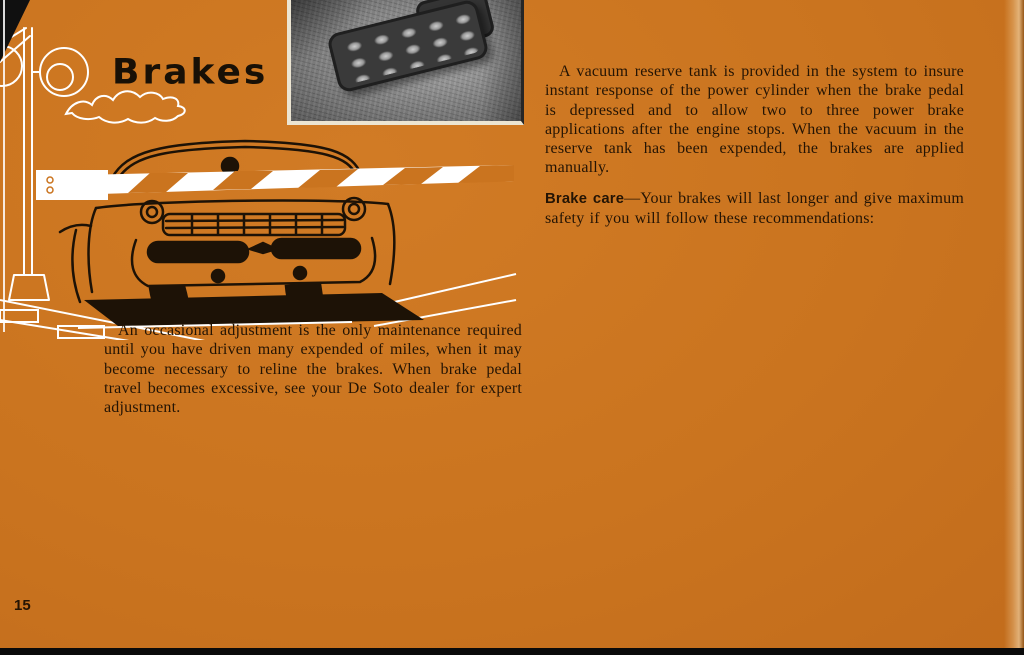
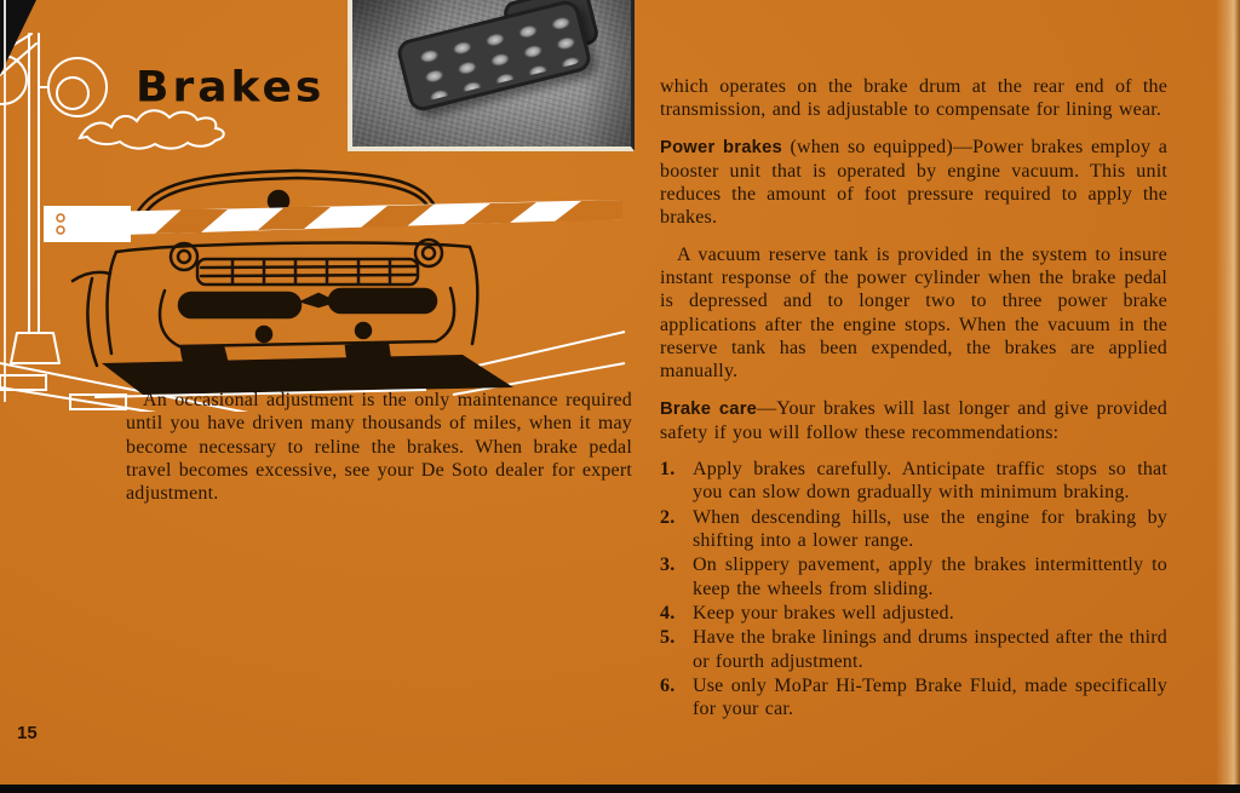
  Brakes
- An occasional adjustment is the only maintenance required until you have driven many expended of miles, when it may become necessary to reline the brakes. When brake pedal travel becomes excessive, see your De Soto dealer for expert adjustment.
+ An occasional adjustment is the only maintenance required until you have driven many thousands of miles, when it may become necessary to reline the brakes. When brake pedal travel becomes excessive, see your De Soto dealer for expert adjustment.
+ which operates on the brake drum at the rear end of the transmission, and is adjustable to compensate for lining wear.
+ Power brakes (when so equipped)—Power brakes employ a booster unit that is operated by engine vacuum. This unit reduces the amount of foot pressure required to apply the brakes.
- A vacuum reserve tank is provided in the system to insure instant response of the power cylinder when the brake pedal is depressed and to allow two to three power brake applications after the engine stops. When the vacuum in the reserve tank has been expended, the brakes are applied manually.
+ A vacuum reserve tank is provided in the system to insure instant response of the power cylinder when the brake pedal is depressed and to longer two to three power brake applications after the engine stops. When the vacuum in the reserve tank has been expended, the brakes are applied manually.
- Brake care—Your brakes will last longer and give maximum safety if you will follow these recommendations:
+ Brake care—Your brakes will last longer and give provided safety if you will follow these recommendations:
+ 1.
+ Apply brakes carefully. Anticipate traffic stops so that you can slow down gradually with minimum braking.
+ 2.
+ When descending hills, use the engine for braking by shifting into a lower range.
+ 3.
+ On slippery pavement, apply the brakes intermittently to keep the wheels from sliding.
+ 4.
+ Keep your brakes well adjusted.
+ 5.
+ Have the brake linings and drums inspected after the third or fourth adjustment.
+ 6.
+ Use only MoPar Hi-Temp Brake Fluid, made specifically for your car.
  15
